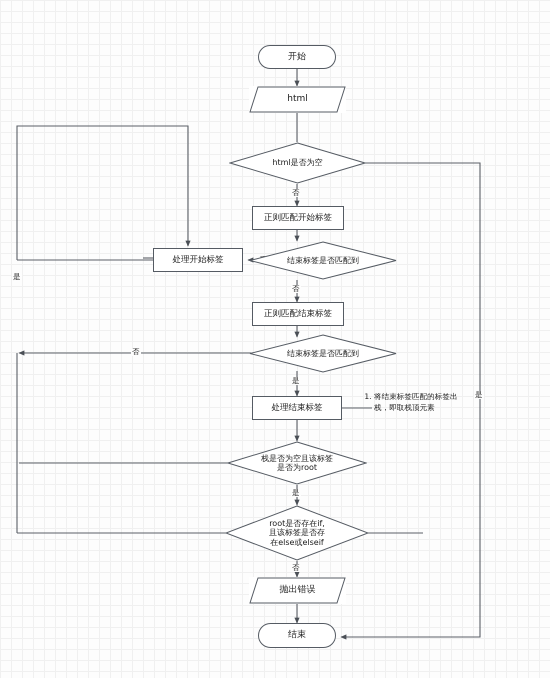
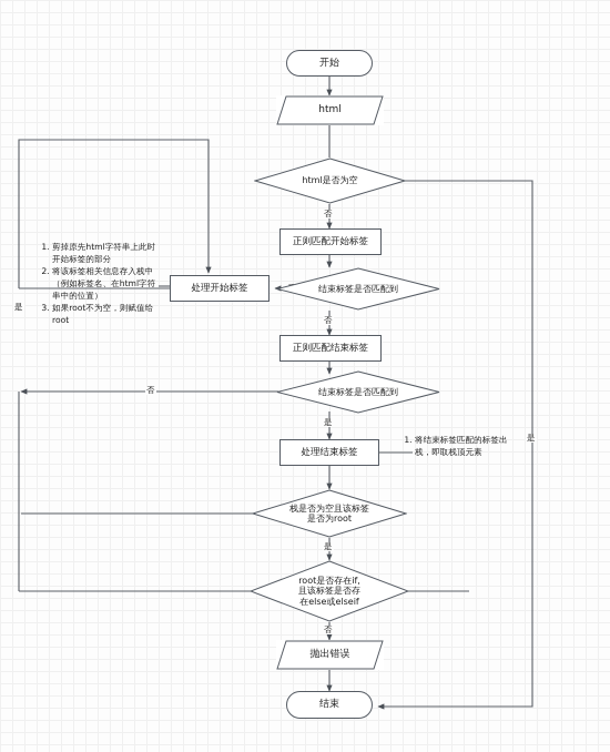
  开始
  html
  html是否为空
  正则匹配开始标签
  结束标签是否匹配到
  处理开始标签
  正则匹配结束标签
  结束标签是否匹配到
  处理结束标签
  栈是否为空且该标签
  是否为root
  root是否存在if,
  且该标签是否存
  在else或elseif
  抛出错误
  结束
  否
  是
  否
  否
  是
  是
  是
  否
+ 剪掉原先html字符串上此时开始标签的部分
+ 将该标签相关信息存入栈中（例如标签名、在html字符串中的位置）
+ 如果root不为空，则赋值给root
  将结束标签匹配的标签出栈，即取栈顶元素
